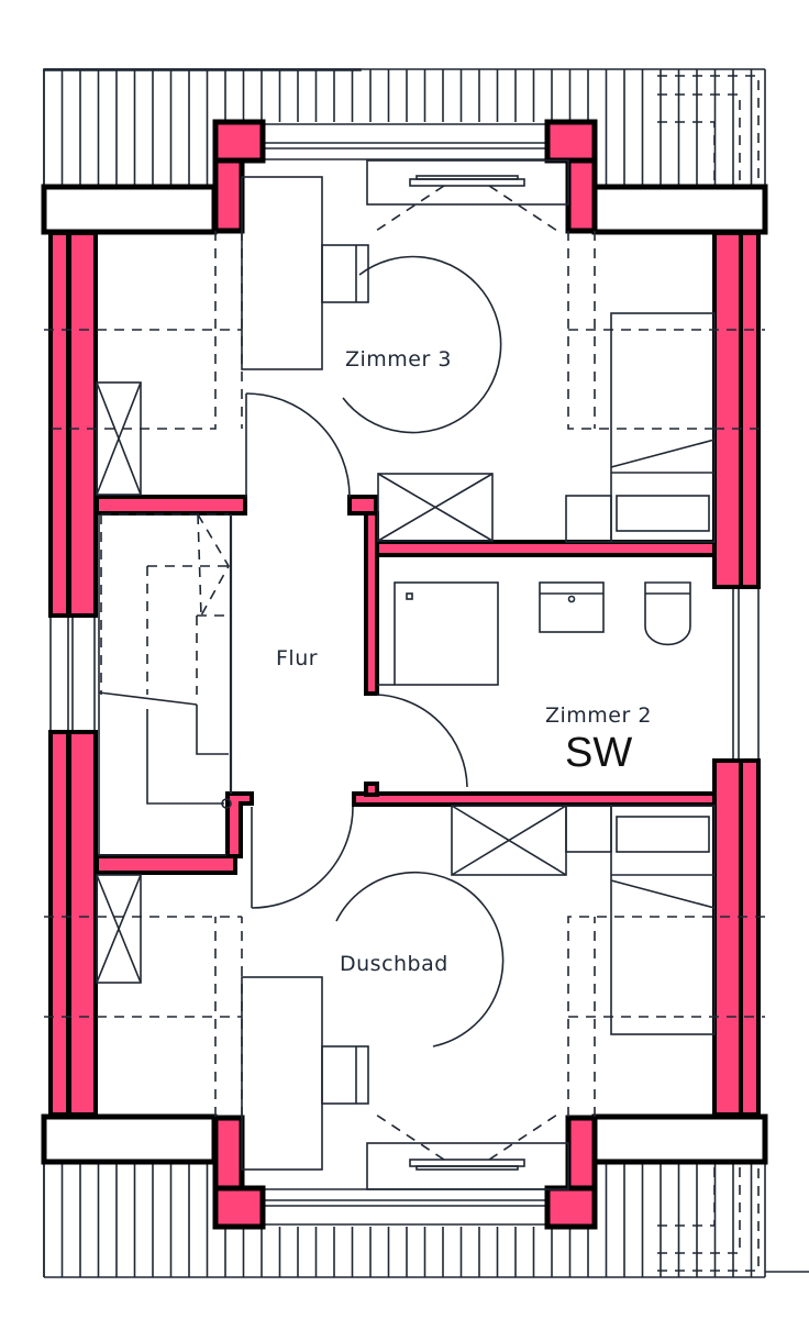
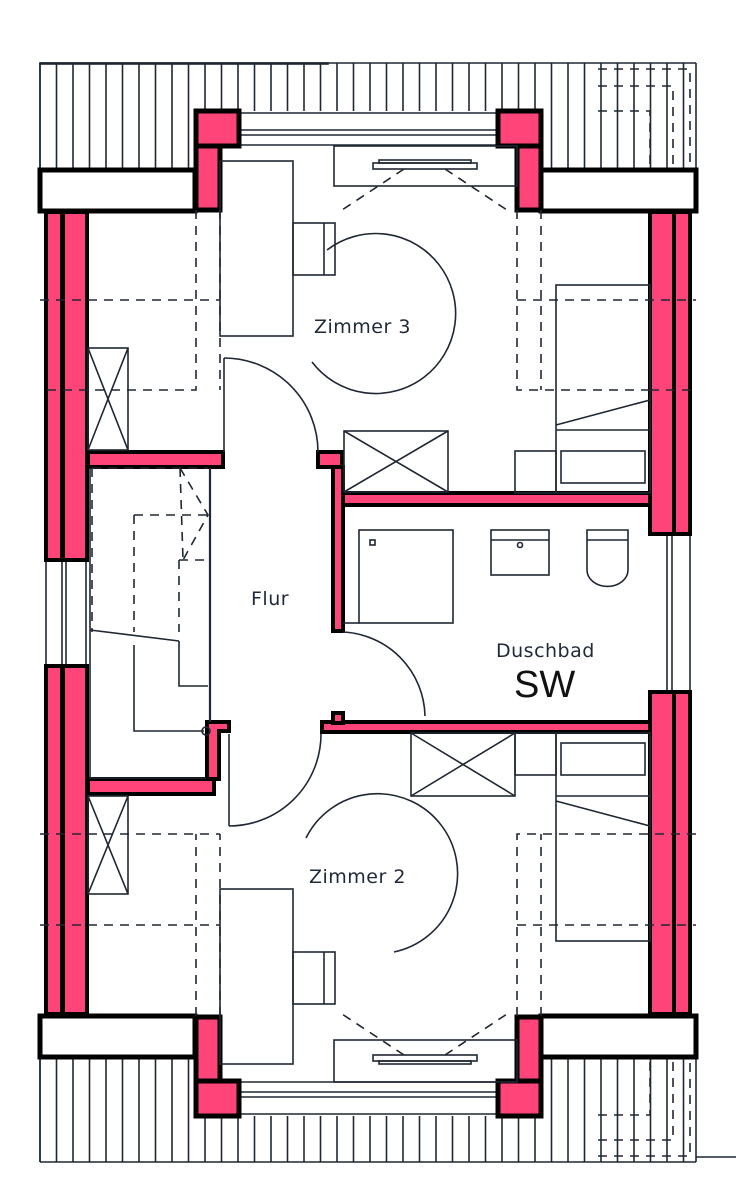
  Zimmer 3
  Flur
- Zimmer 2
+ Duschbad
  SW
- Duschbad
+ Zimmer 2
